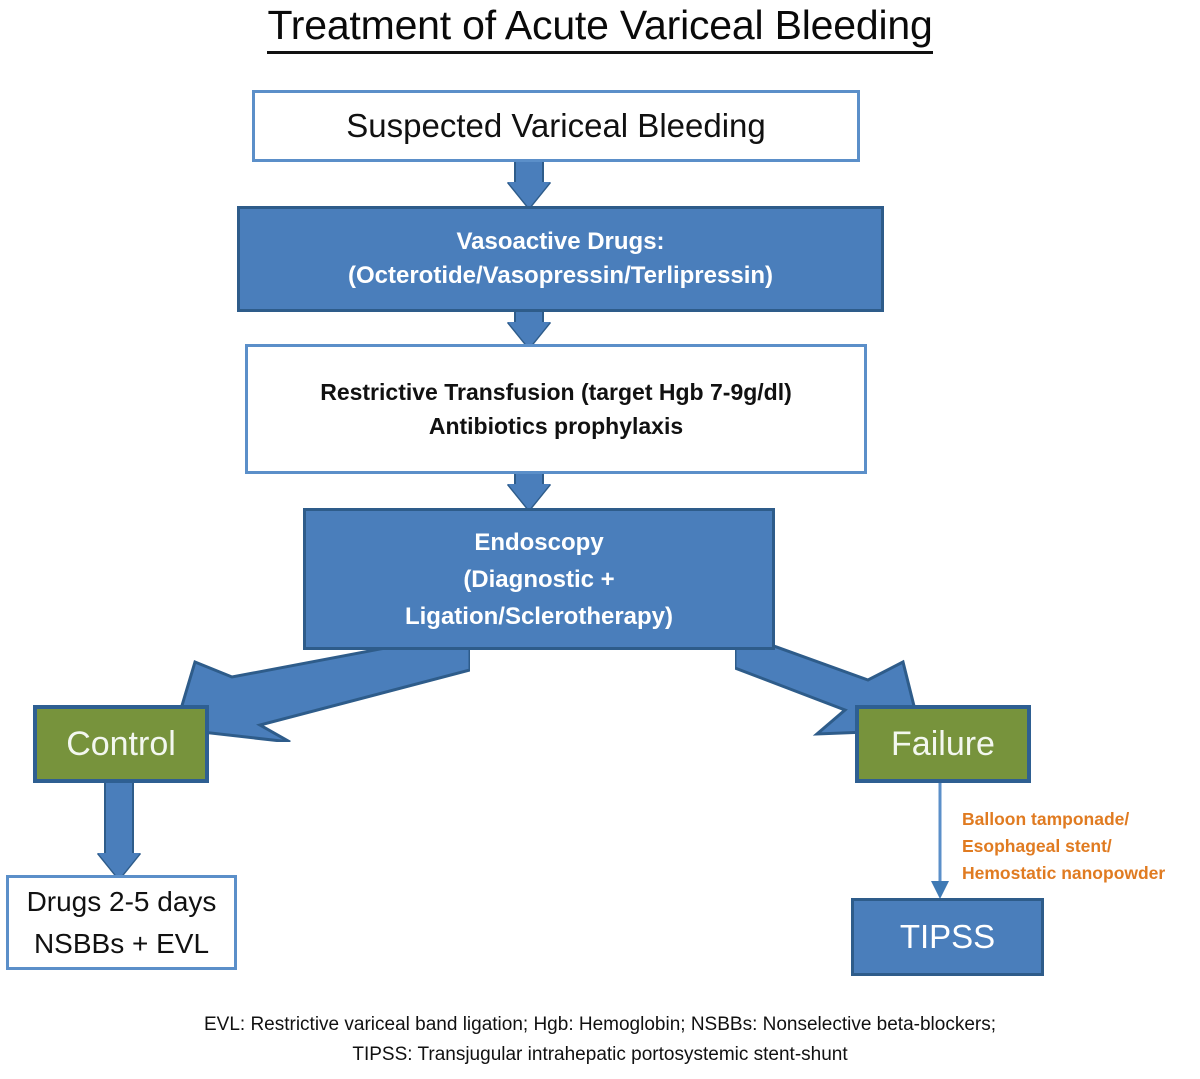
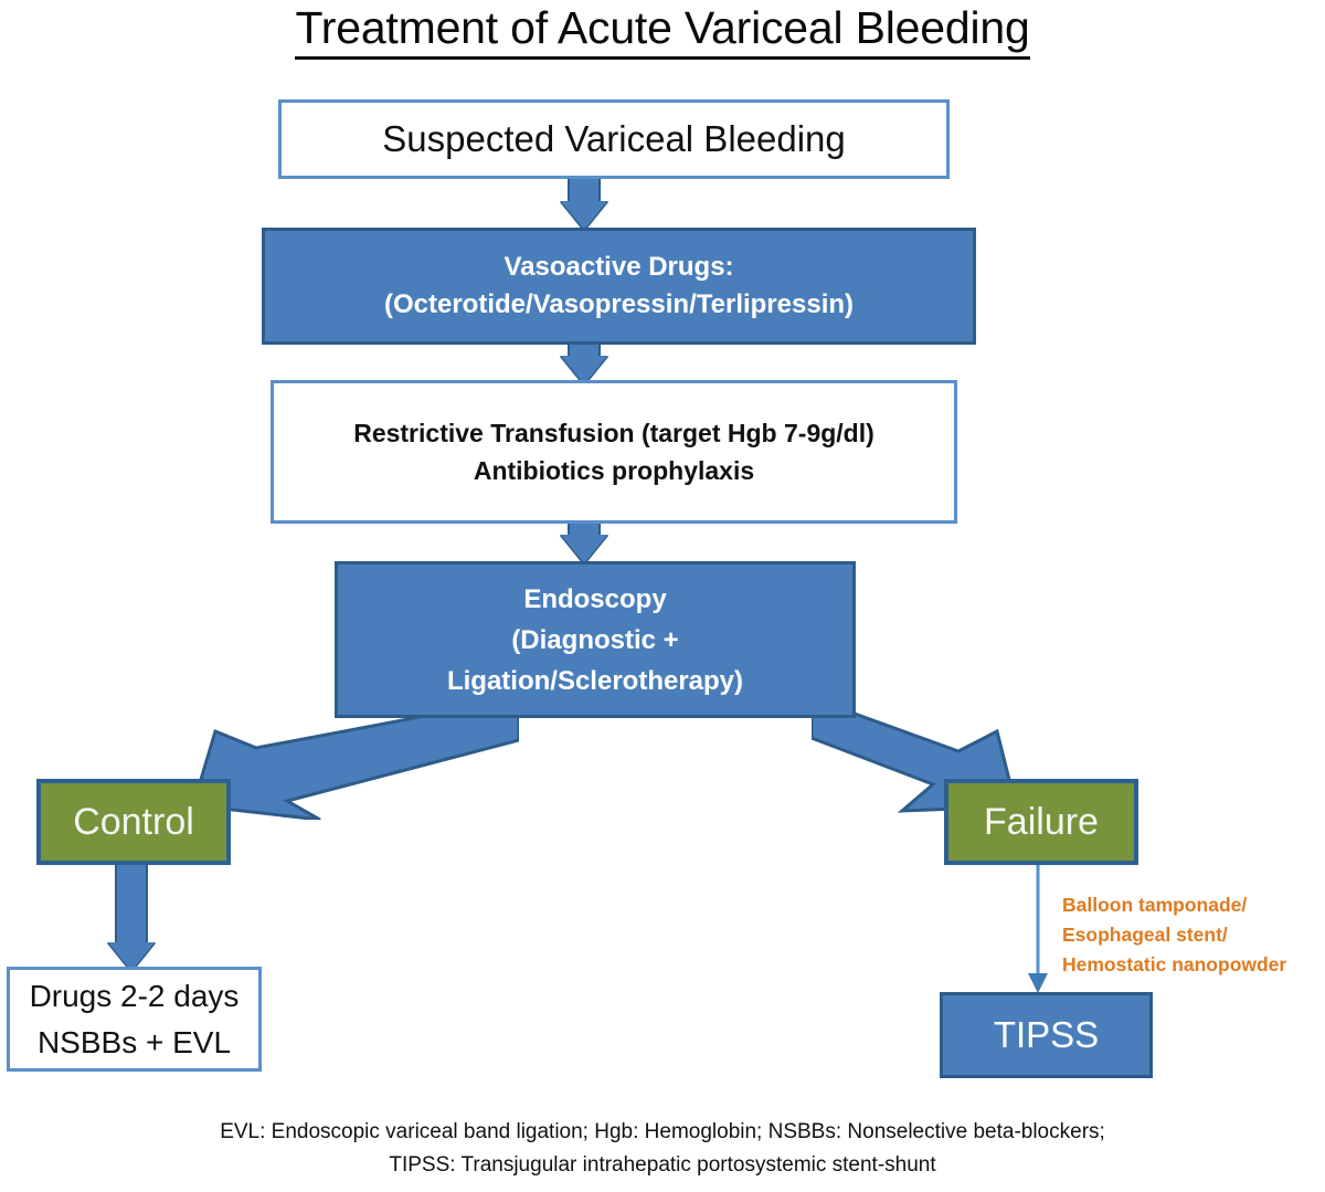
  Treatment of Acute Variceal Bleeding
  Suspected Variceal Bleeding
  Vasoactive Drugs:
  (Octerotide/Vasopressin/Terlipressin)
  Restrictive Transfusion (target Hgb 7-9g/dl)
  Antibiotics prophylaxis
  Endoscopy
  (Diagnostic +
  Ligation/Sclerotherapy)
  Control
  Failure
  Balloon tamponade/
  Esophageal stent/
  Hemostatic nanopowder
- Drugs 2-5 days
+ Drugs 2-2 days
  NSBBs + EVL
  TIPSS
- EVL: Restrictive variceal band ligation; Hgb: Hemoglobin; NSBBs: Nonselective beta-blockers;
+ EVL: Endoscopic variceal band ligation; Hgb: Hemoglobin; NSBBs: Nonselective beta-blockers;
  TIPSS: Transjugular intrahepatic portosystemic stent-shunt
